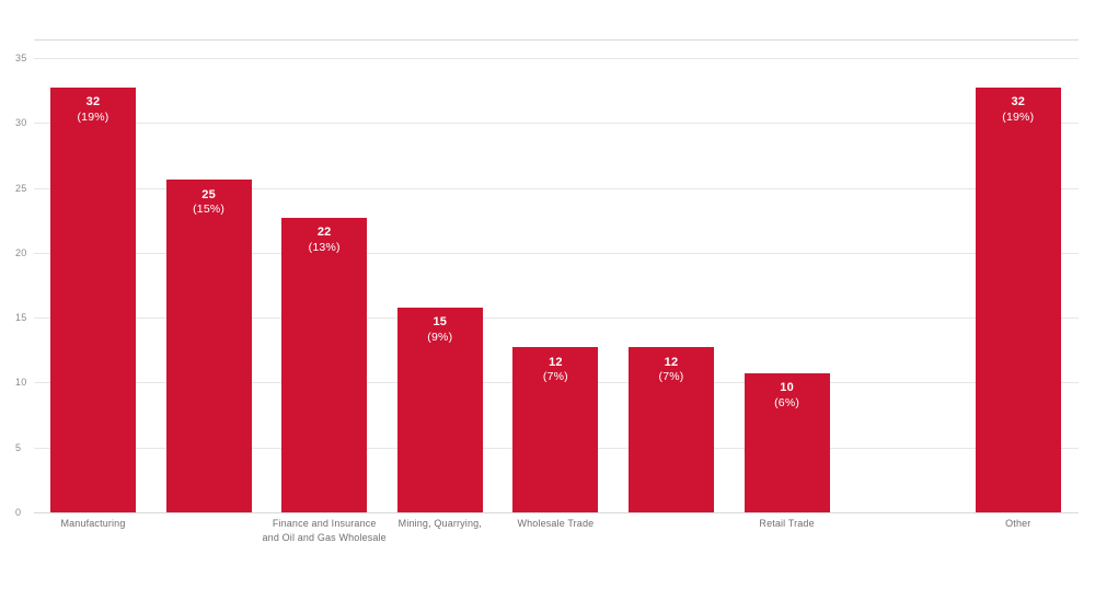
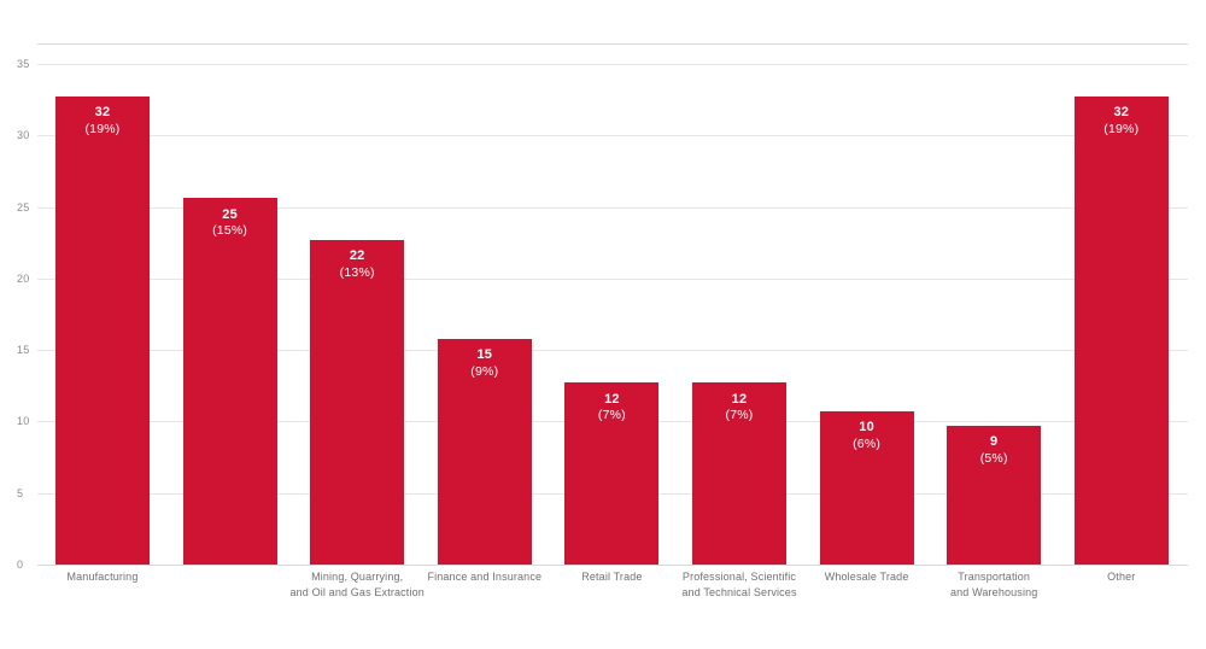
  0
  5
  10
  15
  20
  25
  30
  35
  32
  (19%)
  25
  (15%)
  22
  (13%)
  15
  (9%)
  12
  (7%)
  12
  (7%)
  10
  (6%)
+ 9
+ (5%)
  32
  (19%)
  Manufacturing
- Finance and Insurance
+ Mining, Quarrying,
- and Oil and Gas Wholesale
+ and Oil and Gas Extraction
- Mining, Quarrying,
+ Finance and Insurance
- Wholesale Trade
+ Retail Trade
+ Professional, Scientific
+ and Technical Services
- Retail Trade
+ Wholesale Trade
+ Transportation
+ and Warehousing
  Other
